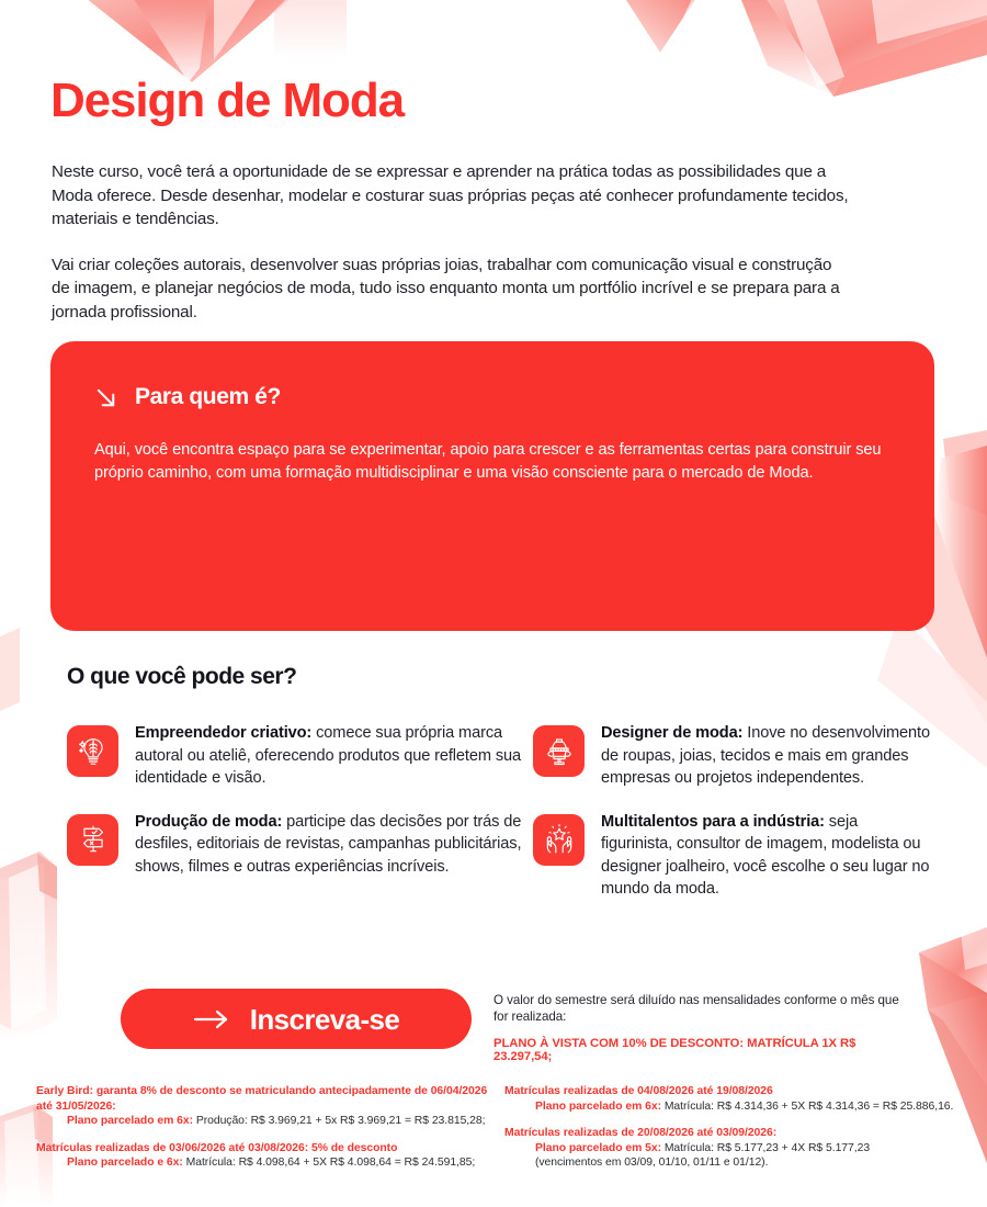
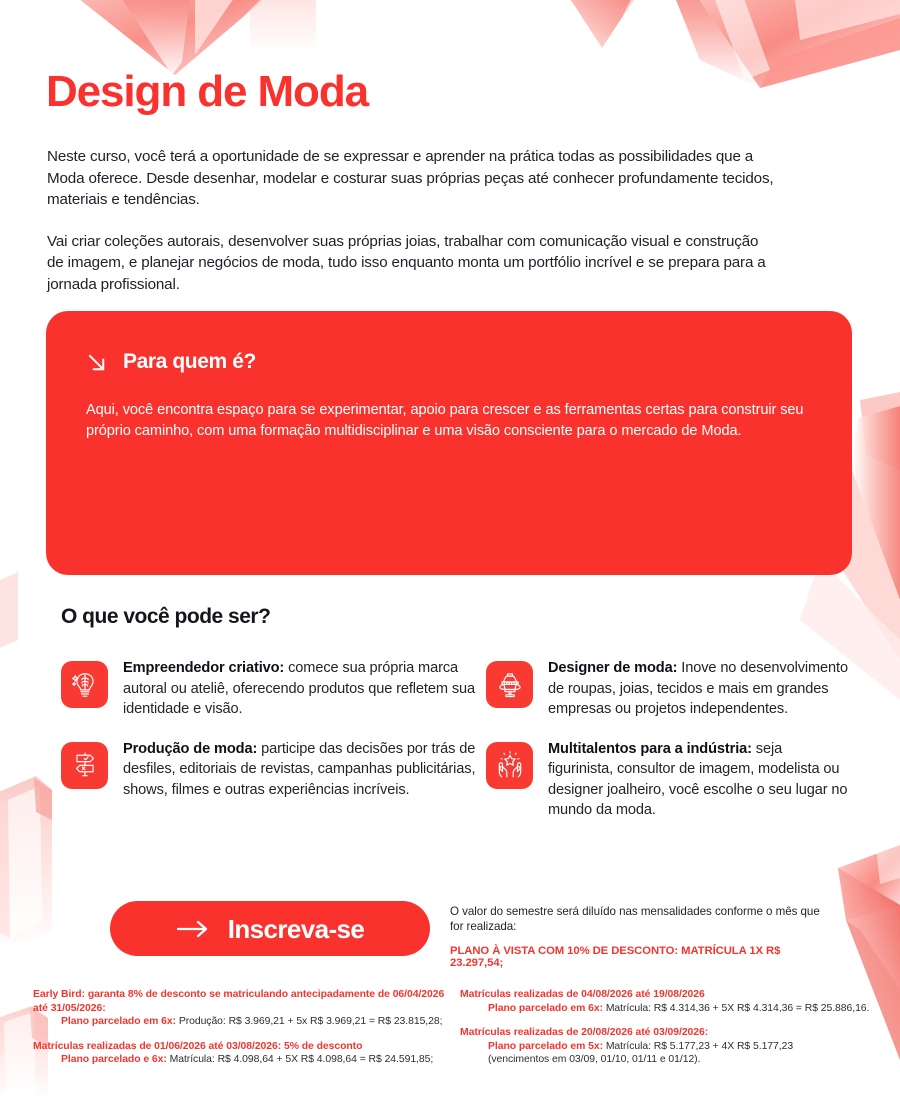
  Design de Moda
  Neste curso, você terá a oportunidade de se expressar e aprender na prática todas as possibilidades que a Moda oferece. Desde desenhar, modelar e costurar suas próprias peças até conhecer profundamente tecidos, materiais e tendências.
  Vai criar coleções autorais, desenvolver suas próprias joias, trabalhar com comunicação visual e construção de imagem, e planejar negócios de moda, tudo isso enquanto monta um portfólio incrível e se prepara para a jornada profissional.
  Para quem é?
  Aqui, você encontra espaço para se experimentar, apoio para crescer e as ferramentas certas para construir seu próprio caminho, com uma formação multidisciplinar e uma visão consciente para o mercado de Moda.
  O que você pode ser?
  Empreendedor criativo: comece sua própria marca autoral ou ateliê, oferecendo produtos que refletem sua identidade e visão.
  Designer de moda: Inove no desenvolvimento de roupas, joias, tecidos e mais em grandes empresas ou projetos independentes.
  Produção de moda: participe das decisões por trás de desfiles, editoriais de revistas, campanhas publicitárias, shows, filmes e outras experiências incríveis.
  Multitalentos para a indústria: seja figurinista, consultor de imagem, modelista ou designer joalheiro, você escolhe o seu lugar no mundo da moda.
  Inscreva-se
  O valor do semestre será diluído nas mensalidades conforme o mês que for realizada:
  PLANO À VISTA COM 10% DE DESCONTO: MATRÍCULA 1X R$ 23.297,54;
  Early Bird: garanta 8% de desconto se matriculando antecipadamente de 06/04/2026 até 31/05/2026:
  Plano parcelado em 6x: Produção: R$ 3.969,21 + 5x R$ 3.969,21 = R$ 23.815,28;
- Matrículas realizadas de 03/06/2026 até 03/08/2026: 5% de desconto
+ Matrículas realizadas de 01/06/2026 até 03/08/2026: 5% de desconto
  Plano parcelado e 6x: Matrícula: R$ 4.098,64 + 5X R$ 4.098,64 = R$ 24.591,85;
  Matrículas realizadas de 04/08/2026 até 19/08/2026
  Plano parcelado em 6x: Matrícula: R$ 4.314,36 + 5X R$ 4.314,36 = R$ 25.886,16.
  Matrículas realizadas de 20/08/2026 até 03/09/2026:
  Plano parcelado em 5x: Matrícula: R$ 5.177,23 + 4X R$ 5.177,23
  (vencimentos em 03/09, 01/10, 01/11 e 01/12).
